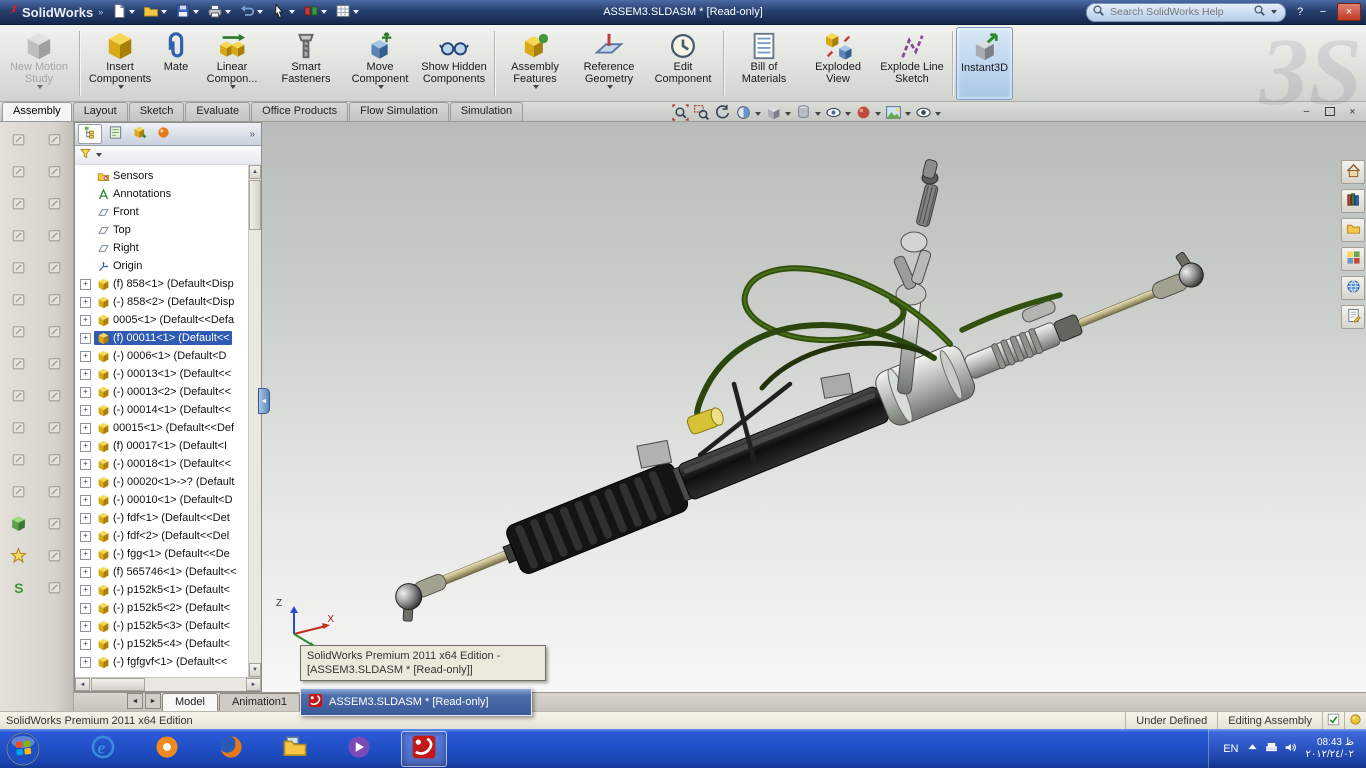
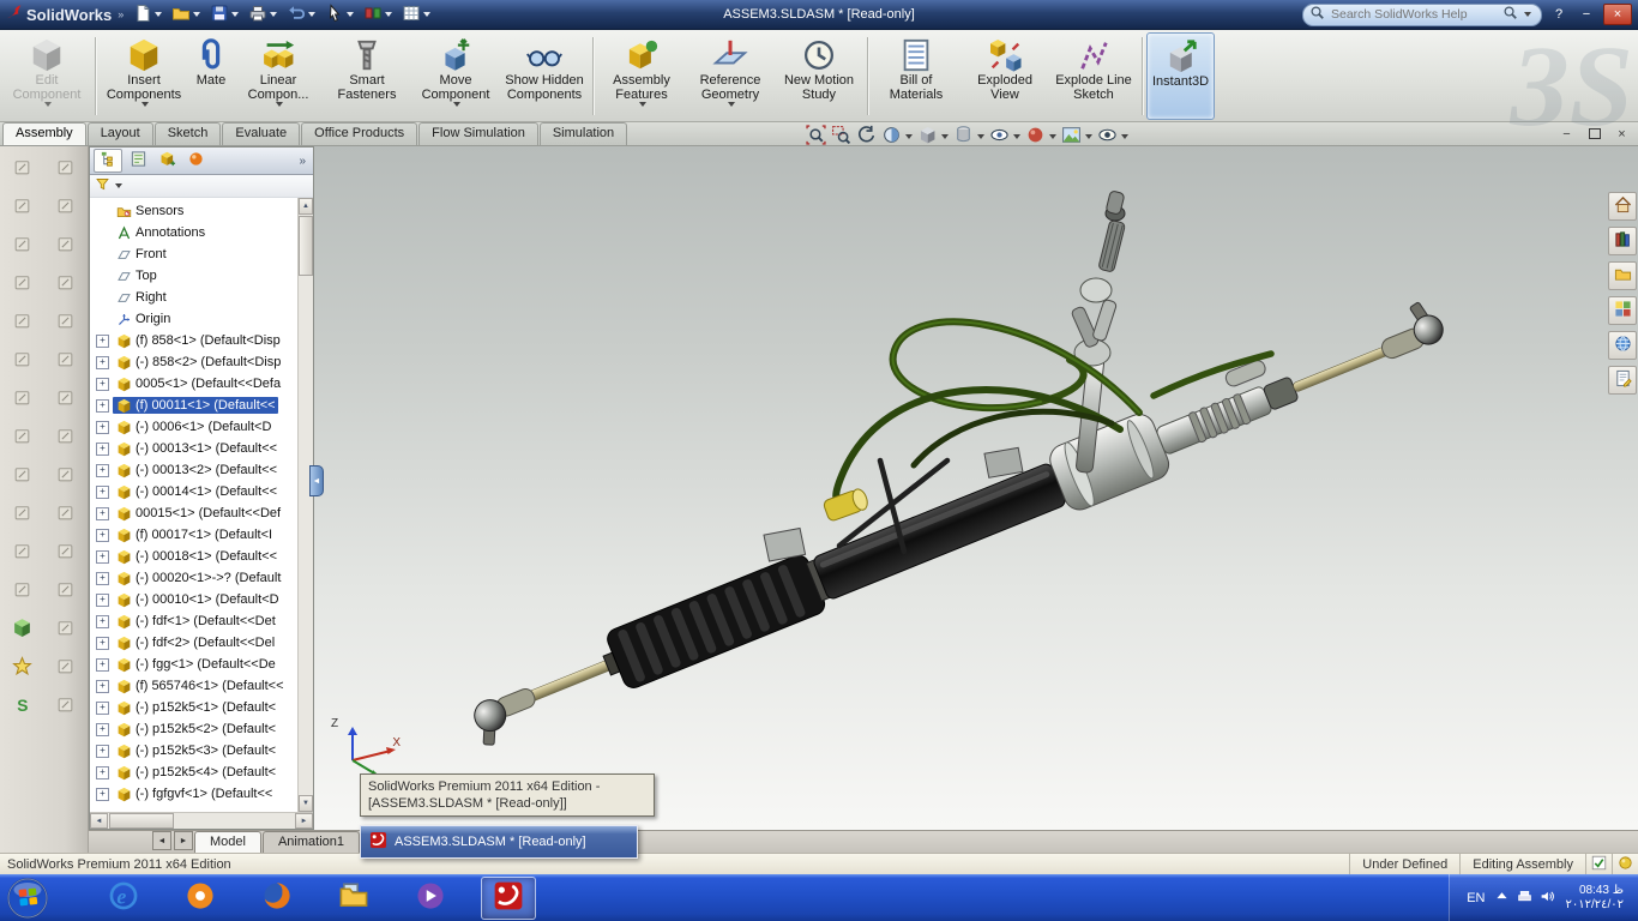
  SolidWorks
  »
  ASSEM3.SLDASM * [Read-only]
  Search SolidWorks Help
  ?
  −
  ×
- New Motion Study
+ Edit Component
  Insert Components
  Mate
  Linear Compon...
  Smart Fasteners
  Move Component
  Show Hidden Components
  Assembly Features
  Reference Geometry
- Edit Component
+ New Motion Study
  Bill of Materials
  Exploded View
  Explode Line Sketch
  Instant3D
  Assembly
  Layout
  Sketch
  Evaluate
  Office Products
  Flow Simulation
  Simulation
  −
  ×
  ЗS
  S
  Z
  X
  »
  Sensors
  Annotations
  Front
  Top
  Right
  Origin
  +
  (f) 858<1> (Default<Disp
  +
  (-) 858<2> (Default<Disp
  +
  0005<1> (Default<<Defa
  +
  (f) 00011<1> (Default<<
  +
  (-) 0006<1> (Default<D
  +
  (-) 00013<1> (Default<<
  +
  (-) 00013<2> (Default<<
  +
  (-) 00014<1> (Default<<
  +
  00015<1> (Default<<Def
  +
  (f) 00017<1> (Default<I
  +
  (-) 00018<1> (Default<<
  +
  (-) 00020<1>->? (Default
  +
  (-) 00010<1> (Default<D
  +
  (-) fdf<1> (Default<<Det
  +
  (-) fdf<2> (Default<<Del
  +
  (-) fgg<1> (Default<<De
  +
  (f) 565746<1> (Default<<
  +
  (-) p152k5<1> (Default<
  +
  (-) p152k5<2> (Default<
  +
  (-) p152k5<3> (Default<
  +
  (-) p152k5<4> (Default<
  +
  (-) fgfgvf<1> (Default<<
  Model
  Animation1
  SolidWorks Premium 2011 x64 Edition
  Under Defined
  Editing Assembly
  SolidWorks Premium 2011 x64 Edition -
  [ASSEM3.SLDASM * [Read-only]]
  ASSEM3.SLDASM * [Read-only]
  e
  EN
  ظ 08:43
  ٢٠١٢/٢٤/٠٢
